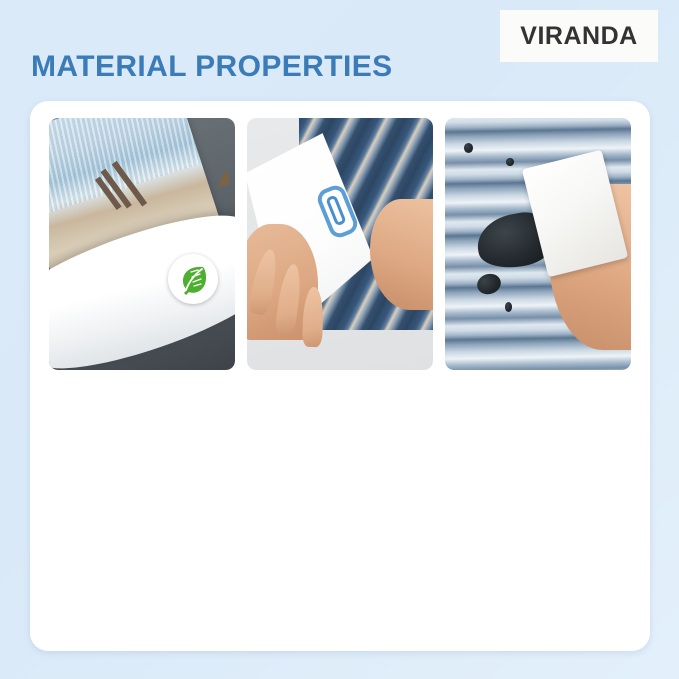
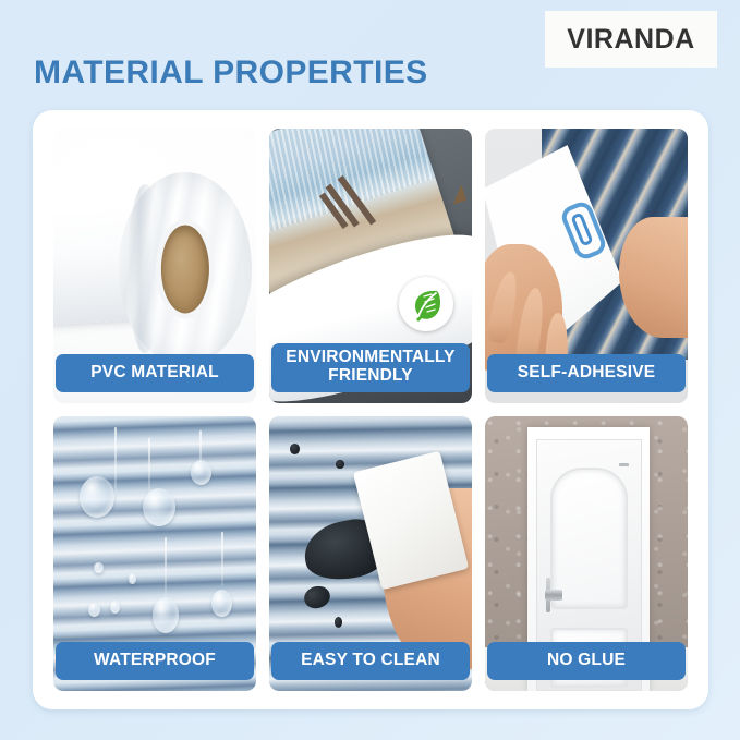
  VIRANDA
  MATERIAL PROPERTIES
+ PVC MATERIAL
+ ENVIRONMENTALLY
+ FRIENDLY
+ SELF-ADHESIVE
+ WATERPROOF
+ EASY TO CLEAN
+ NO GLUE
